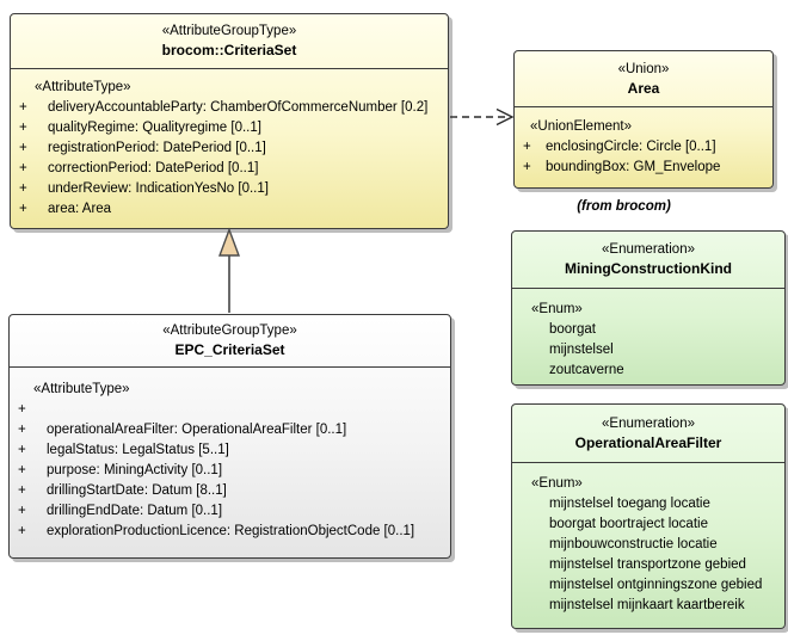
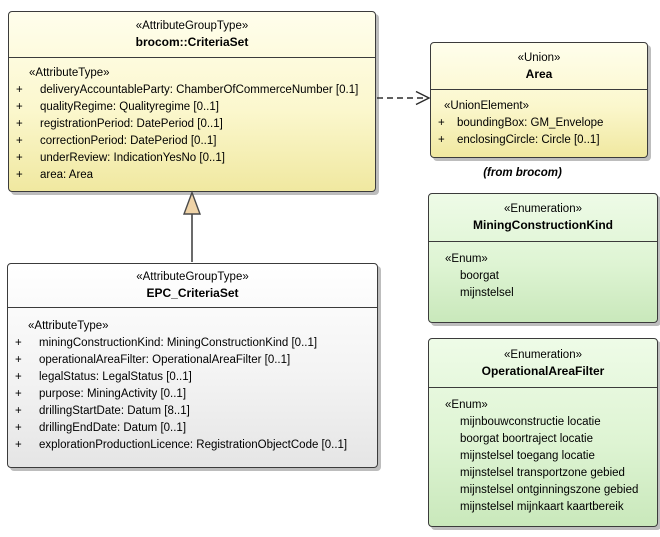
  «AttributeGroupType»
  brocom::CriteriaSet
  «AttributeType»
  +
- deliveryAccountableParty: ChamberOfCommerceNumber [0.2]
+ deliveryAccountableParty: ChamberOfCommerceNumber [0.1]
  +
  qualityRegime: Qualityregime [0..1]
  +
  registrationPeriod: DatePeriod [0..1]
  +
  correctionPeriod: DatePeriod [0..1]
  +
  underReview: IndicationYesNo [0..1]
  +
  area: Area
  «Union»
  Area
  «UnionElement»
  +
- enclosingCircle: Circle [0..1]
+ boundingBox: GM_Envelope
  +
- boundingBox: GM_Envelope
+ enclosingCircle: Circle [0..1]
  (from brocom)
  «Enumeration»
  MiningConstructionKind
  «Enum»
  boorgat
  mijnstelsel
- zoutcaverne
  «Enumeration»
  OperationalAreaFilter
  «Enum»
- mijnstelsel toegang locatie
+ mijnbouwconstructie locatie
  boorgat boortraject locatie
- mijnbouwconstructie locatie
+ mijnstelsel toegang locatie
  mijnstelsel transportzone gebied
  mijnstelsel ontginningszone gebied
  mijnstelsel mijnkaart kaartbereik
  «AttributeGroupType»
  EPC_CriteriaSet
  «AttributeType»
  +
+ miningConstructionKind: MiningConstructionKind [0..1]
  +
  operationalAreaFilter: OperationalAreaFilter [0..1]
  +
- legalStatus: LegalStatus [5..1]
+ legalStatus: LegalStatus [0..1]
  +
  purpose: MiningActivity [0..1]
  +
  drillingStartDate: Datum [8..1]
  +
  drillingEndDate: Datum [0..1]
  +
  explorationProductionLicence: RegistrationObjectCode [0..1]
